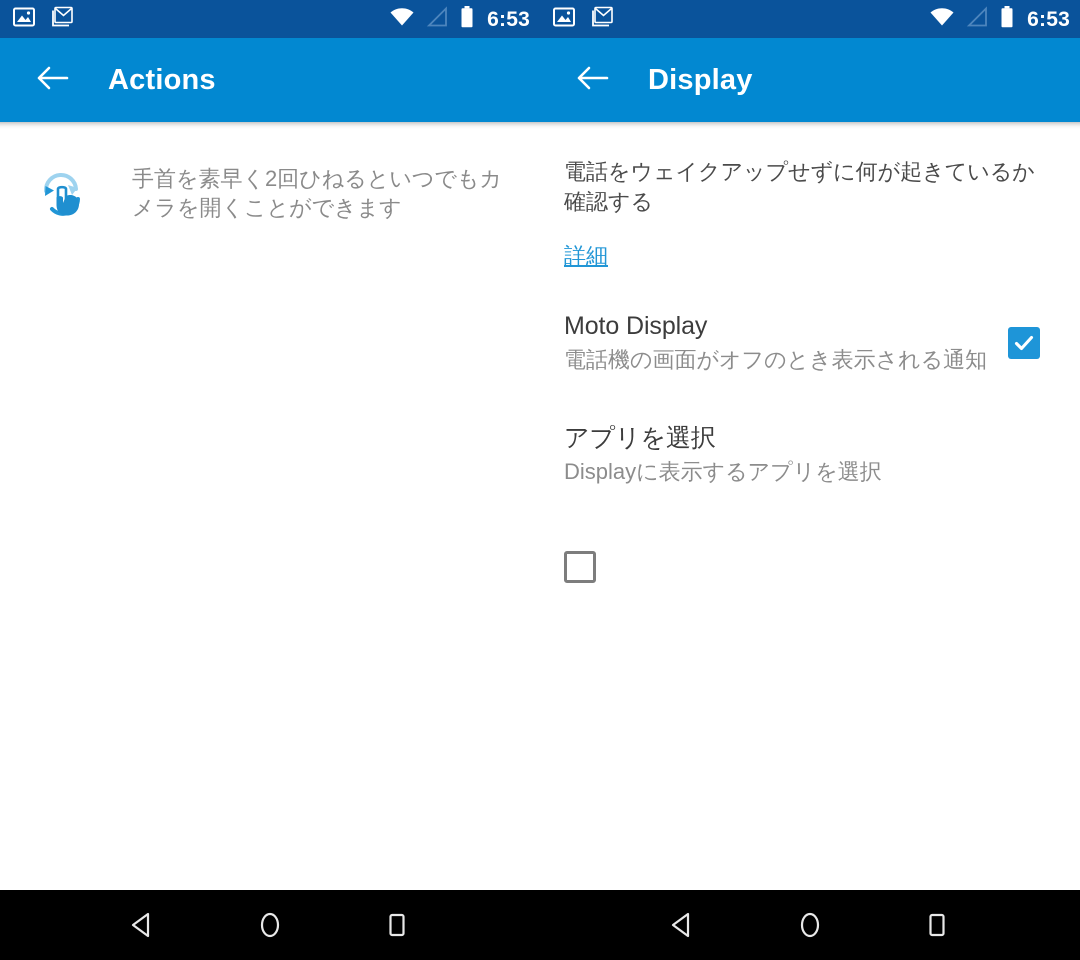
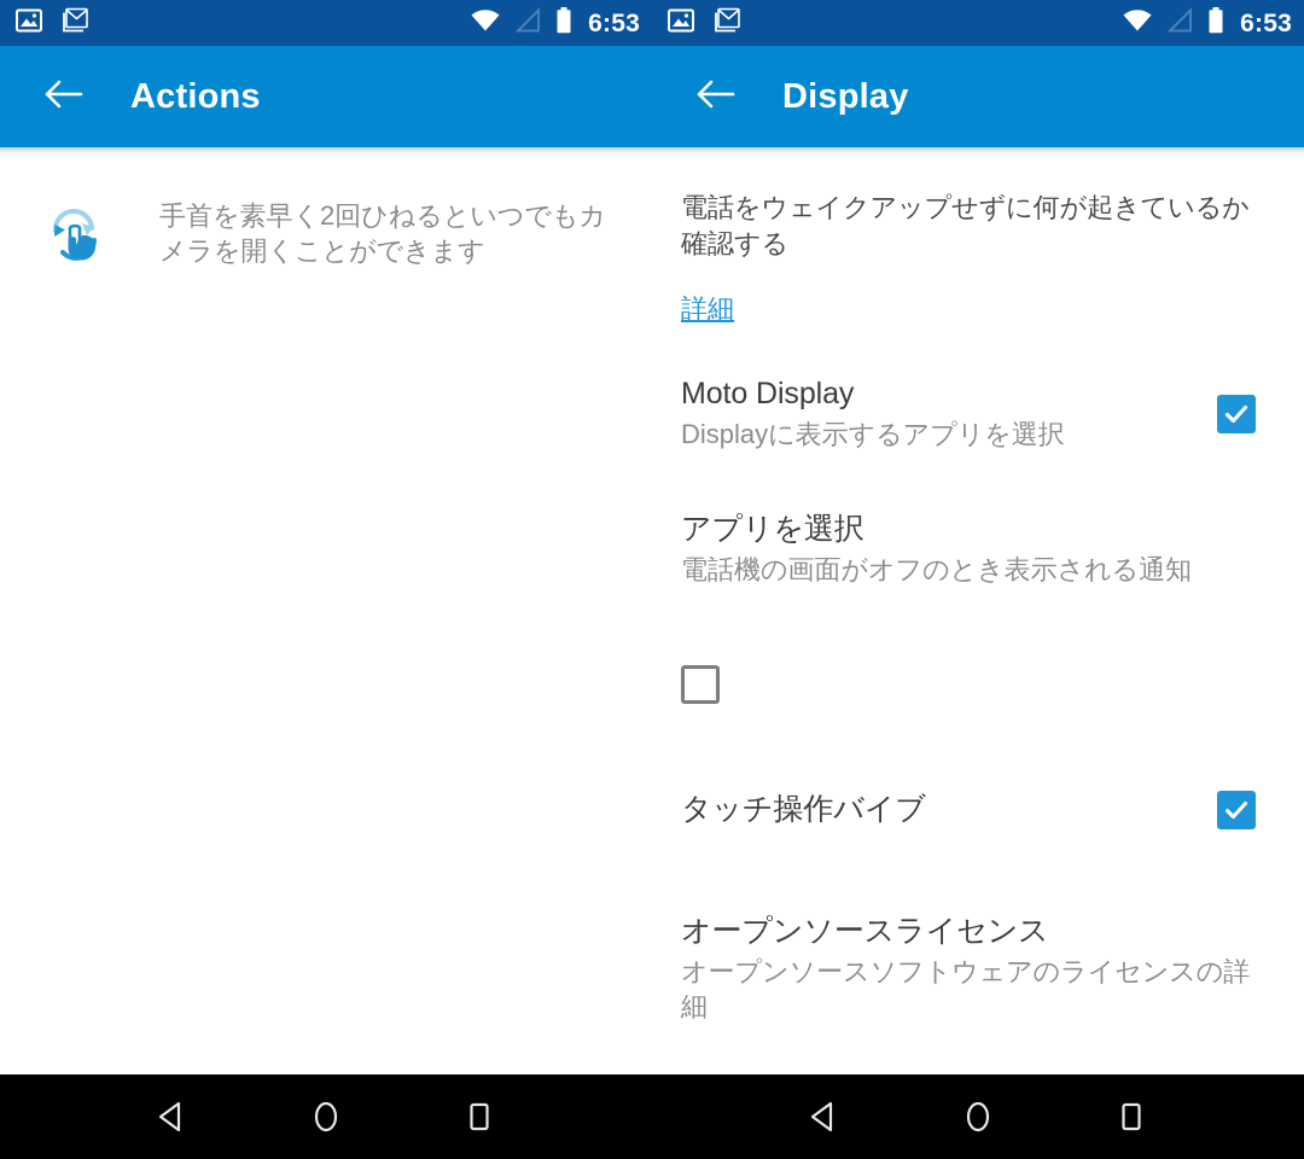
  6:53
  Actions
  手首を素早く2回ひねるといつでもカメラを開くことができます
  6:53
  Display
  電話をウェイクアップせずに何が起きているか確認する
  詳細
  Moto Display
- 電話機の画面がオフのとき表示される通知
+ Displayに表示するアプリを選択
  アプリを選択
- Displayに表示するアプリを選択
+ 電話機の画面がオフのとき表示される通知
+ タッチ操作バイブ
+ オープンソースライセンス
+ オープンソースソフトウェアのライセンスの詳細
